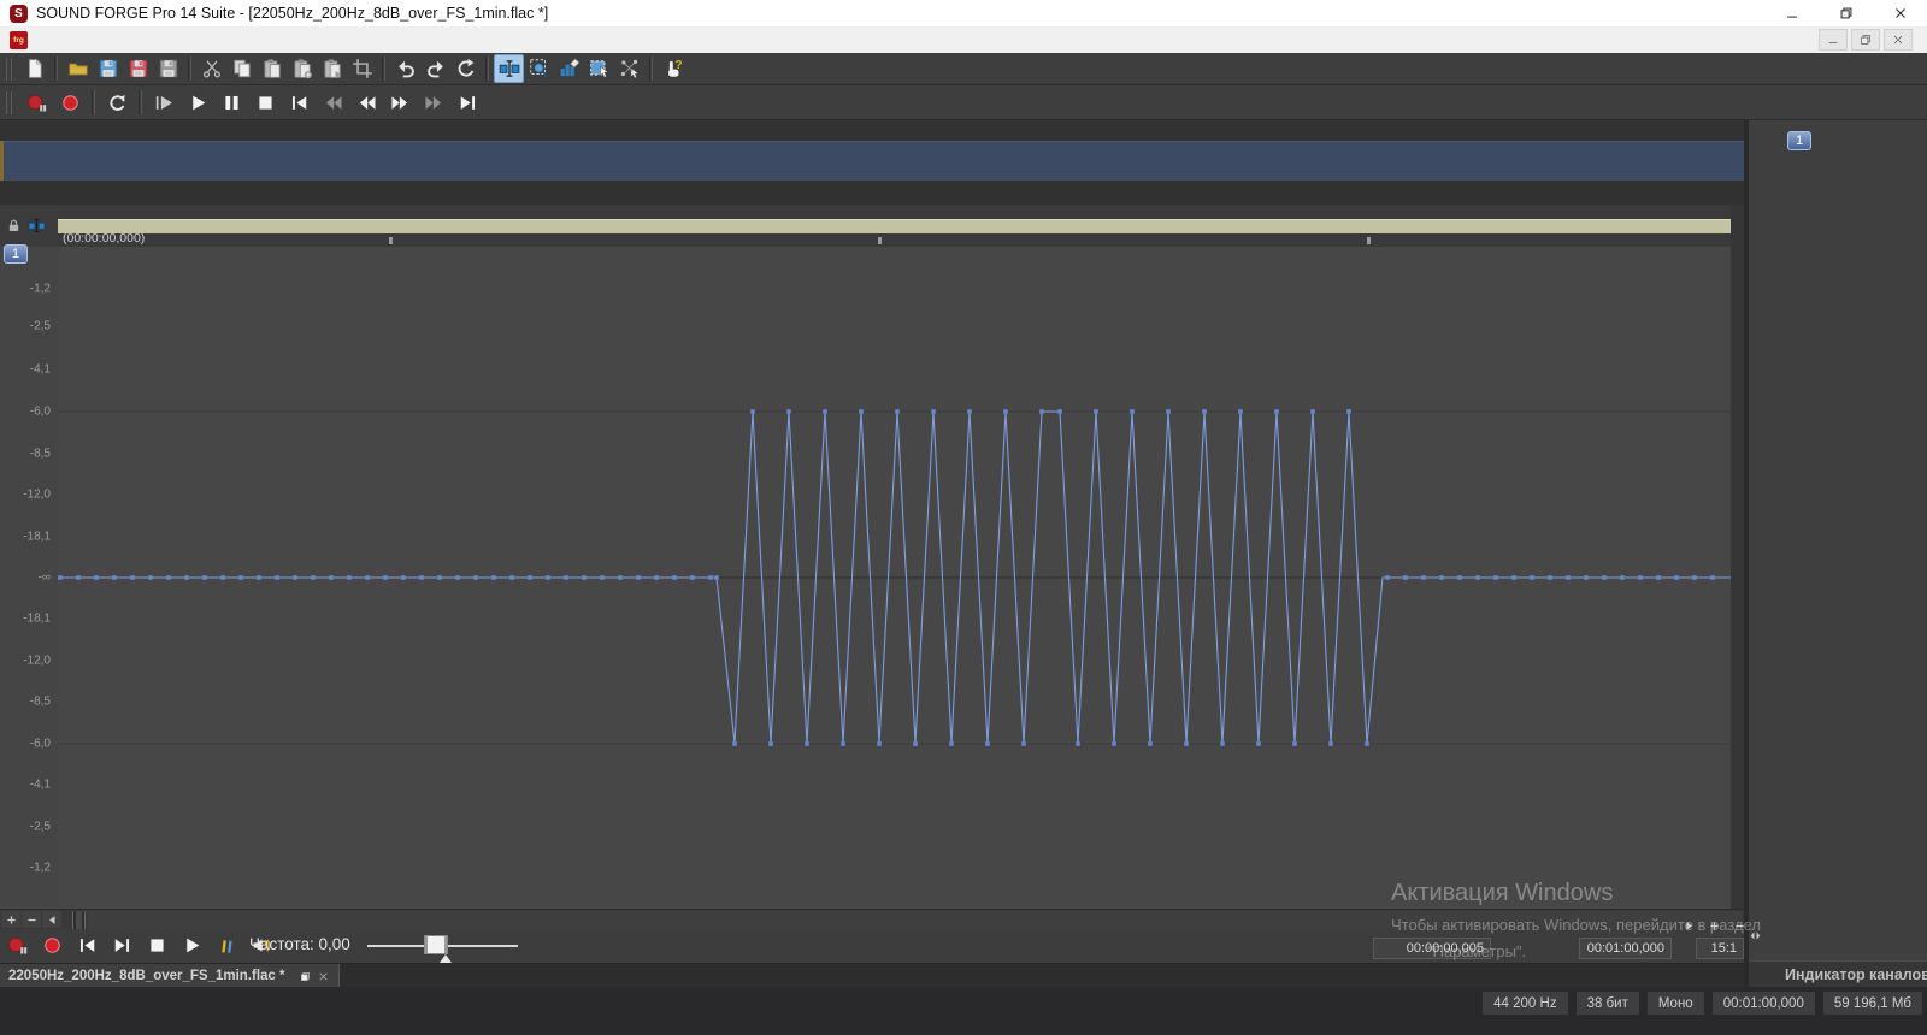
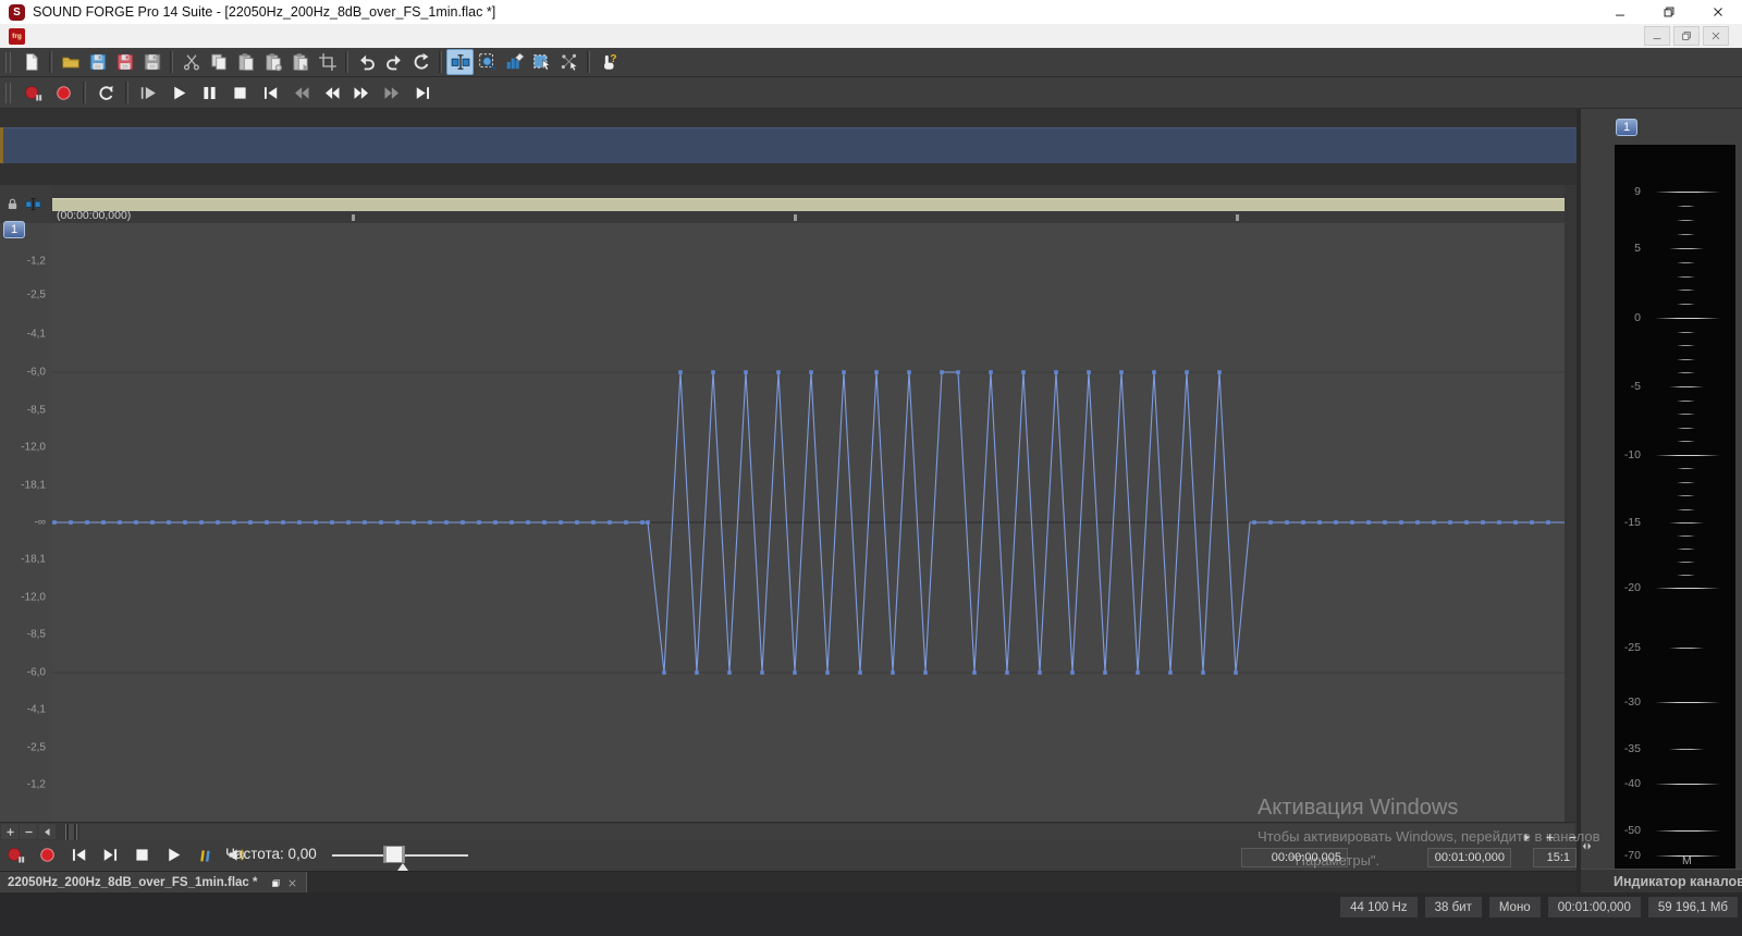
  S
  SOUND FORGE Pro 14 Suite - [22050Hz_200Hz_8dB_over_FS_1min.flac *]
  ?
  (00:00:00,000)
  -1,2
  -2,5
  -4,1
  -6,0
  -8,5
  -12,0
  -18,1
  -∞
  -18,1
  -12,0
  -8,5
  -6,0
  -4,1
  -2,5
  -1,2
  1
  Частота: 0,00
  22050Hz_200Hz_8dB_over_FS_1min.flac *
- 44 200 Hz
+ 44 100 Hz
  38 бит
  Моно
  00:01:00,000
  59 196,1 Мб
  1
+ M
+ 9
+ 5
+ 0
+ -5
+ -10
+ -15
+ -20
+ -25
+ -30
+ -35
+ -40
+ -50
+ -70
  Индикатор каналов
  Активация Windows
- Чтобы активировать Windows, перейдите в раздел
+ Чтобы активировать Windows, перейдите в каналов
  "Параметры".
  00:00:00,005
  00:01:00,000
  15:1
